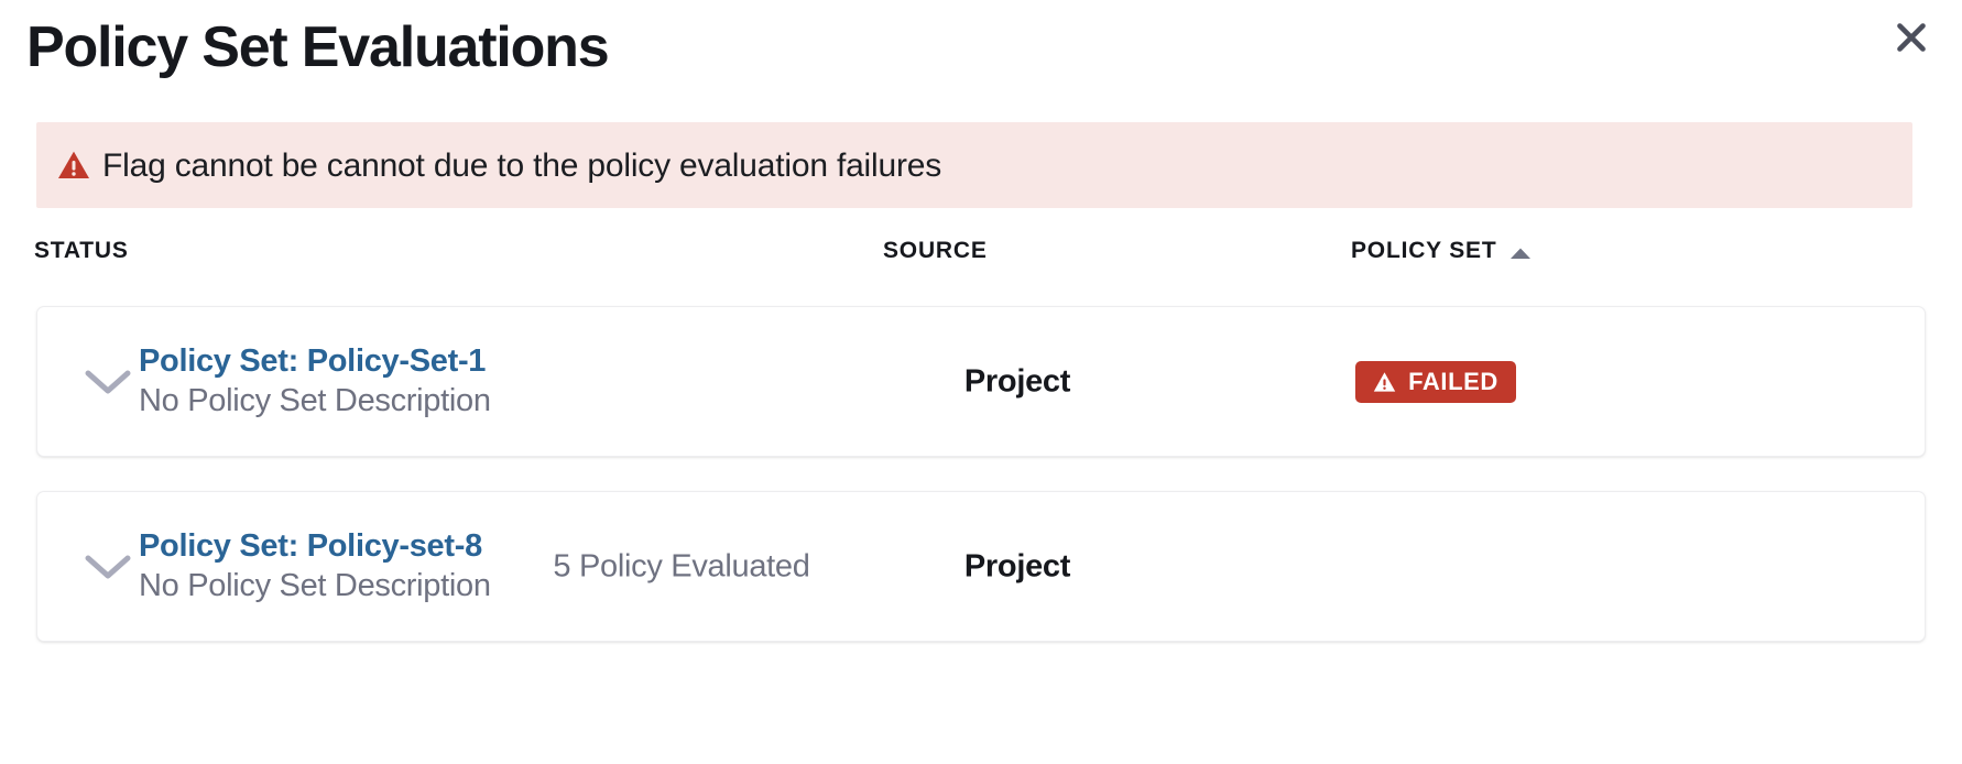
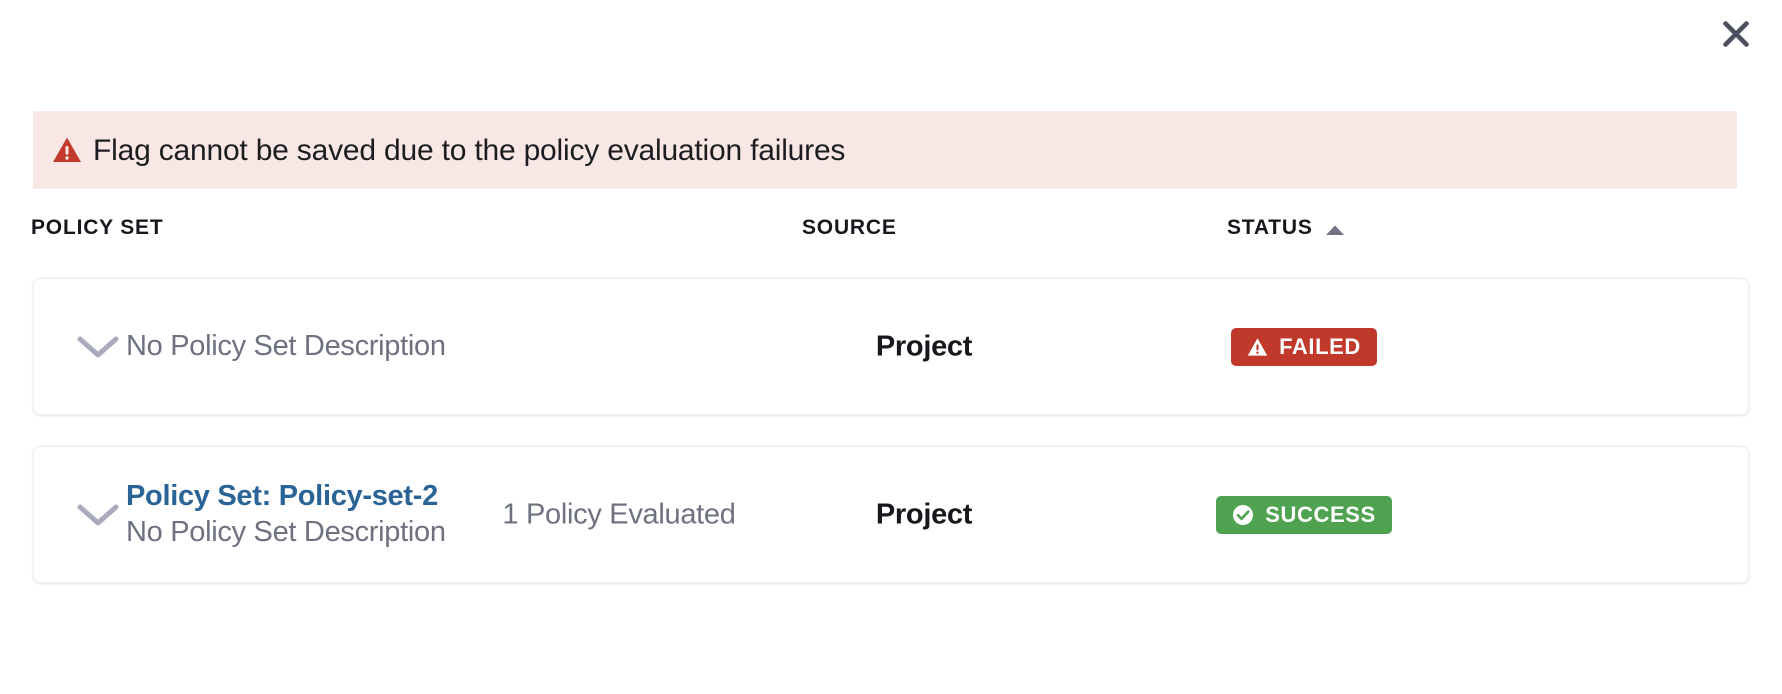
- Policy Set Evaluations
- Flag cannot be cannot due to the policy evaluation failures
+ Flag cannot be saved due to the policy evaluation failures
- STATUS
+ POLICY SET
  SOURCE
- POLICY SET
+ STATUS
- Policy Set: Policy-Set-1
  No Policy Set Description
  Project
  FAILED
- Policy Set: Policy-set-8
+ Policy Set: Policy-set-2
  No Policy Set Description
- 5 Policy Evaluated
+ 1 Policy Evaluated
  Project
+ SUCCESS
